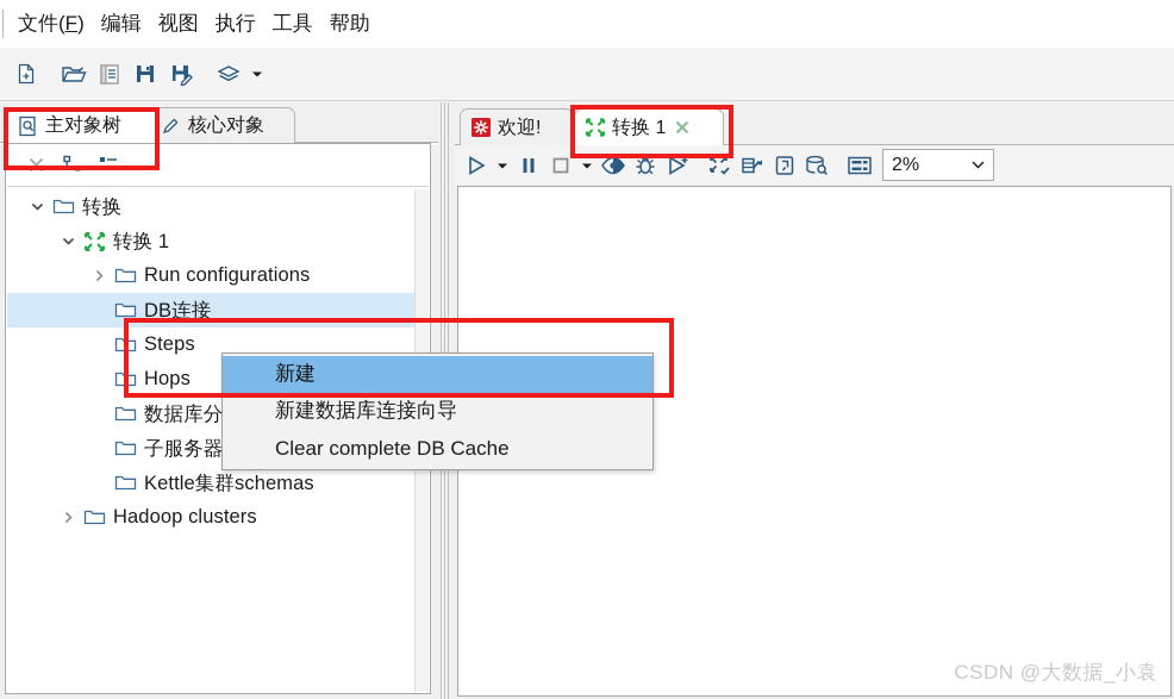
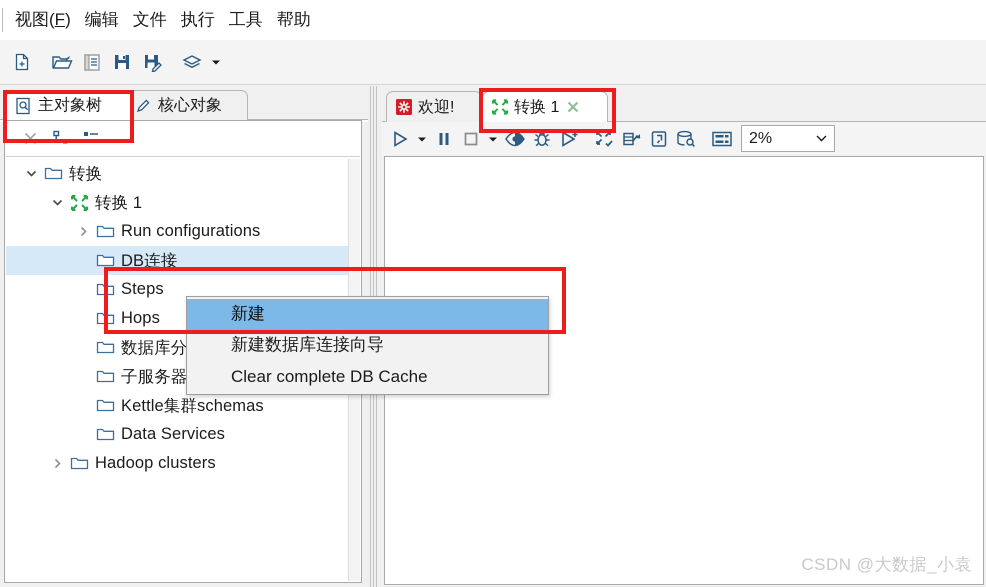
- 文件(F)
+ 视图(F)
  编辑
- 视图
+ 文件
  执行
  工具
  帮助
  主对象树
  核心对象
  转换
  转换 1
  Run configurations
  DB连接
  Steps
  Hops
  子服务器
  Kettle集群schemas
+ Data Services
  Hadoop clusters
  欢迎!
  转换 1
  2%
  新建
  新建数据库连接向导
  Clear complete DB Cache
  CSDN @大数据_小袁
